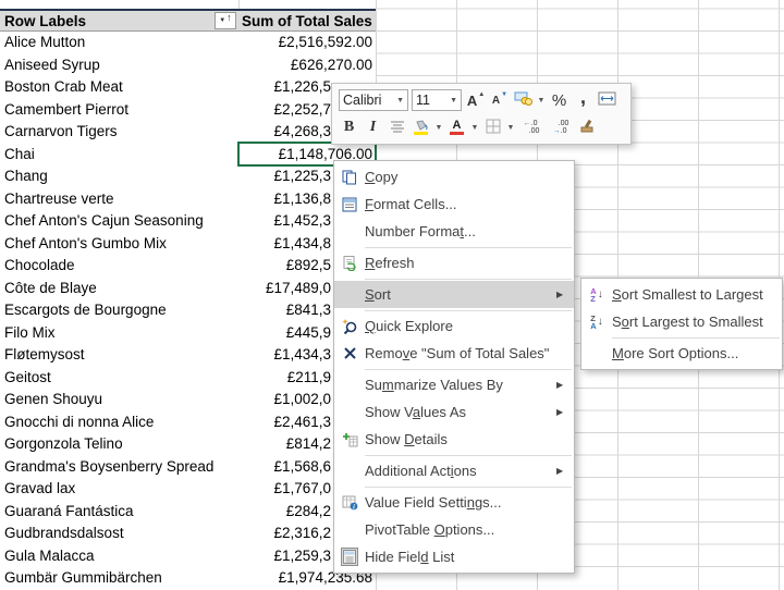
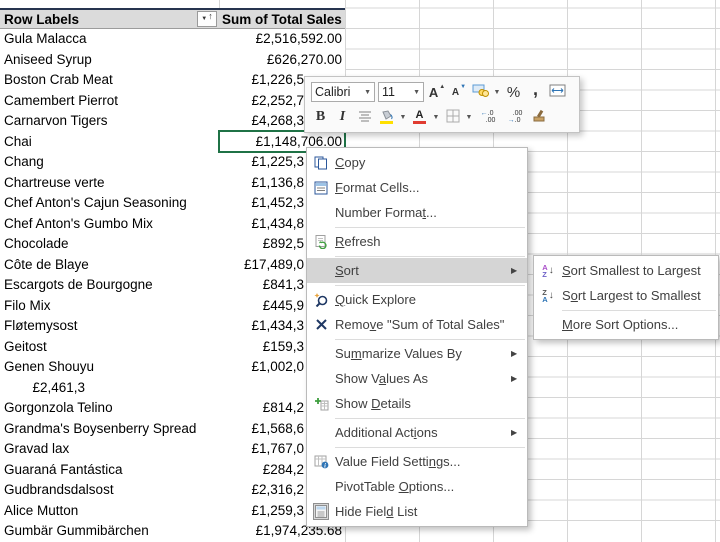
  Row Labels
  ↑
  Sum of Total Sales
- Alice Mutton
+ Gula Malacca
  £2,516,592.00
  Aniseed Syrup
  £626,270.00
  Boston Crab Meat
  £1,226,5
  Camembert Pierrot
  £2,252,7
  Carnarvon Tigers
  £4,268,3
  Chai
  £1,148,706.00
  Chang
  £1,225,3
  Chartreuse verte
  £1,136,8
  Chef Anton's Cajun Seasoning
  £1,452,3
  Chef Anton's Gumbo Mix
  £1,434,8
  Chocolade
  £892,5
  Côte de Blaye
  £17,489,0
  Escargots de Bourgogne
  £841,3
  Filo Mix
  £445,9
  Fløtemysost
  £1,434,3
  Geitost
- £211,9
+ £159,3
  Genen Shouyu
  £1,002,0
- Gnocchi di nonna Alice
  £2,461,3
  Gorgonzola Telino
  £814,2
  Grandma's Boysenberry Spread
  £1,568,6
  Gravad lax
  £1,767,0
  Guaraná Fantástica
  £284,2
  Gudbrandsdalsost
  £2,316,2
- Gula Malacca
+ Alice Mutton
  £1,259,3
  Gumbär Gummibärchen
  £1,974,235.68
  Calibri
  11
  A
  A
  %
  ,
  B
  I
  A
  Copy
  Format Cells...
  Number Format...
  Refresh
  Sort
  ▶
  Quick Explore
  Remove "Sum of Total Sales"
  Summarize Values By
  ▶
  Show Values As
  ▶
  Show Details
  Additional Actions
  ▶
  Value Field Settings...
  PivotTable Options...
  Hide Field List
  A
  Z
  ↓
  Sort Smallest to Largest
  Z
  A
  ↓
  Sort Largest to Smallest
  More Sort Options...
